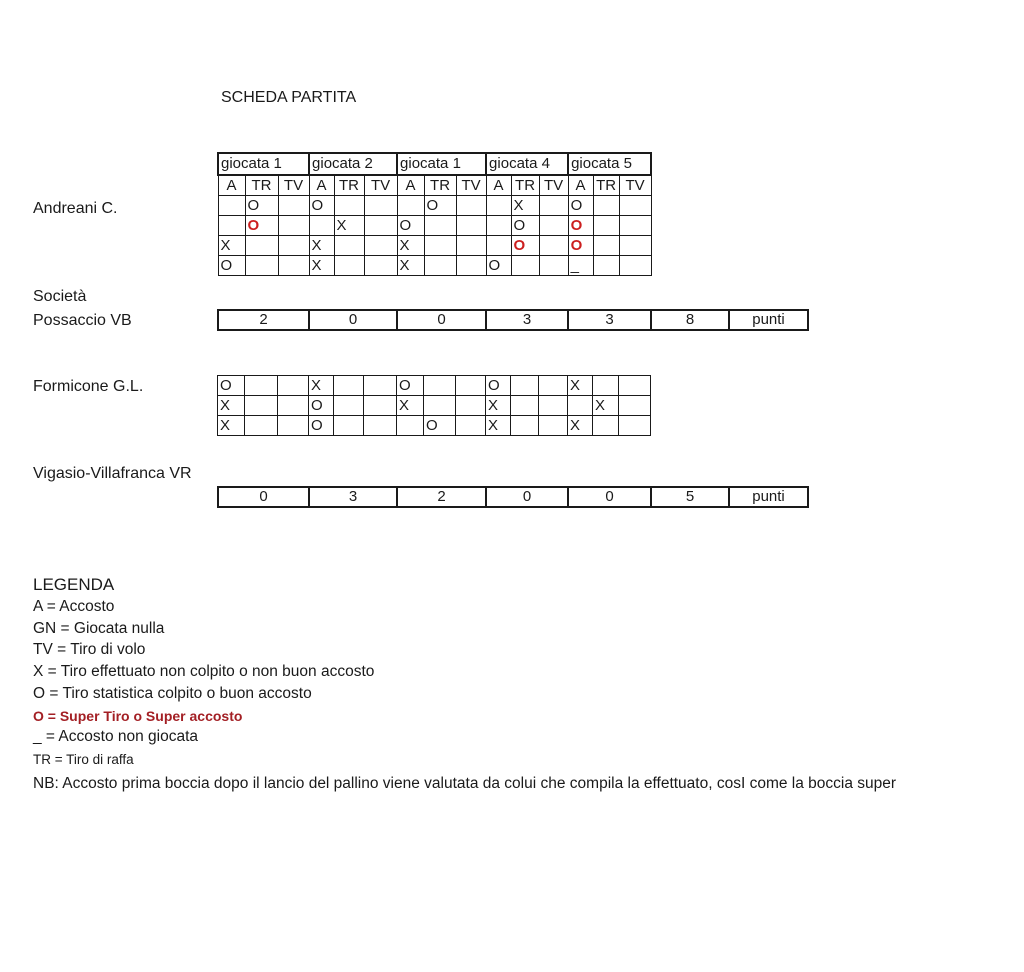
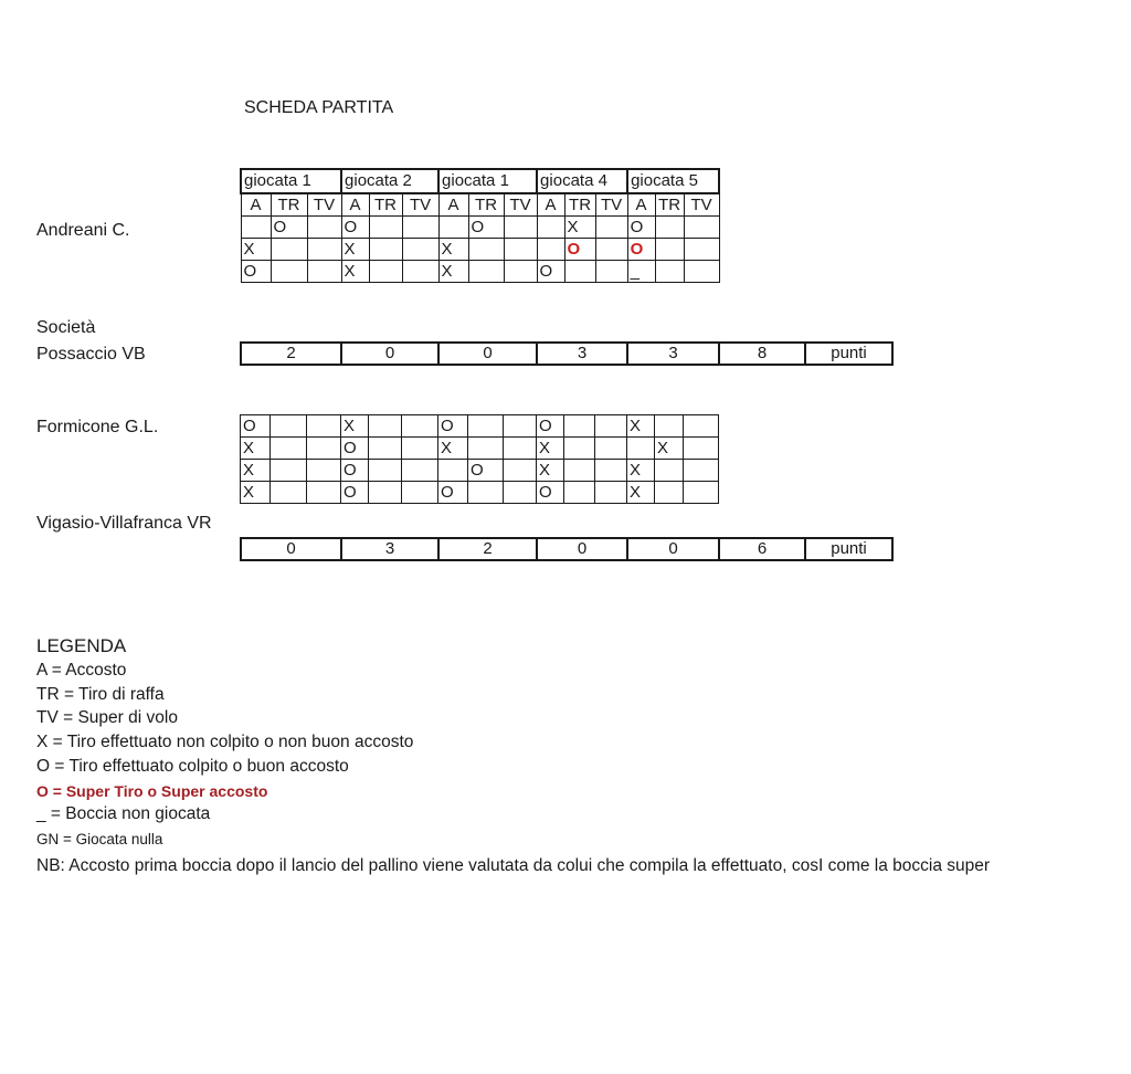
  SCHEDA PARTITA
  Andreani C.
  Società
  Possaccio VB
  giocata 1	giocata 2	giocata 1	giocata 4	giocata 5
  A	TR	TV	A	TR	TV	A	TR	TV	A	TR	TV	A	TR	TV
  	O		O				O			X		O
- 	O			X		O				O		O
  X			X			X				O		O
  O			X			X			O			_
  2	0	0	3	3	8	punti
  Formicone G.L.
  Vigasio-Villafranca VR
  O			X			O			O			X
  X			O			X			X				X
  X			O				O		X			X
+ X			O			O			O			X
- 0	3	2	0	0	5	punti
+ 0	3	2	0	0	6	punti
  LEGENDA
  A = Accosto
- GN = Giocata nulla
+ TR = Tiro di raffa
- TV = Tiro di volo
+ TV = Super di volo
  X = Tiro effettuato non colpito o non buon accosto
- O = Tiro statistica colpito o buon accosto
+ O = Tiro effettuato colpito o buon accosto
  O = Super Tiro o Super accosto
- _ = Accosto non giocata
+ _ = Boccia non giocata
- TR = Tiro di raffa
+ GN = Giocata nulla
  NB: Accosto prima boccia dopo il lancio del pallino viene valutata da colui che compila la effettuato, cosI come la boccia super
